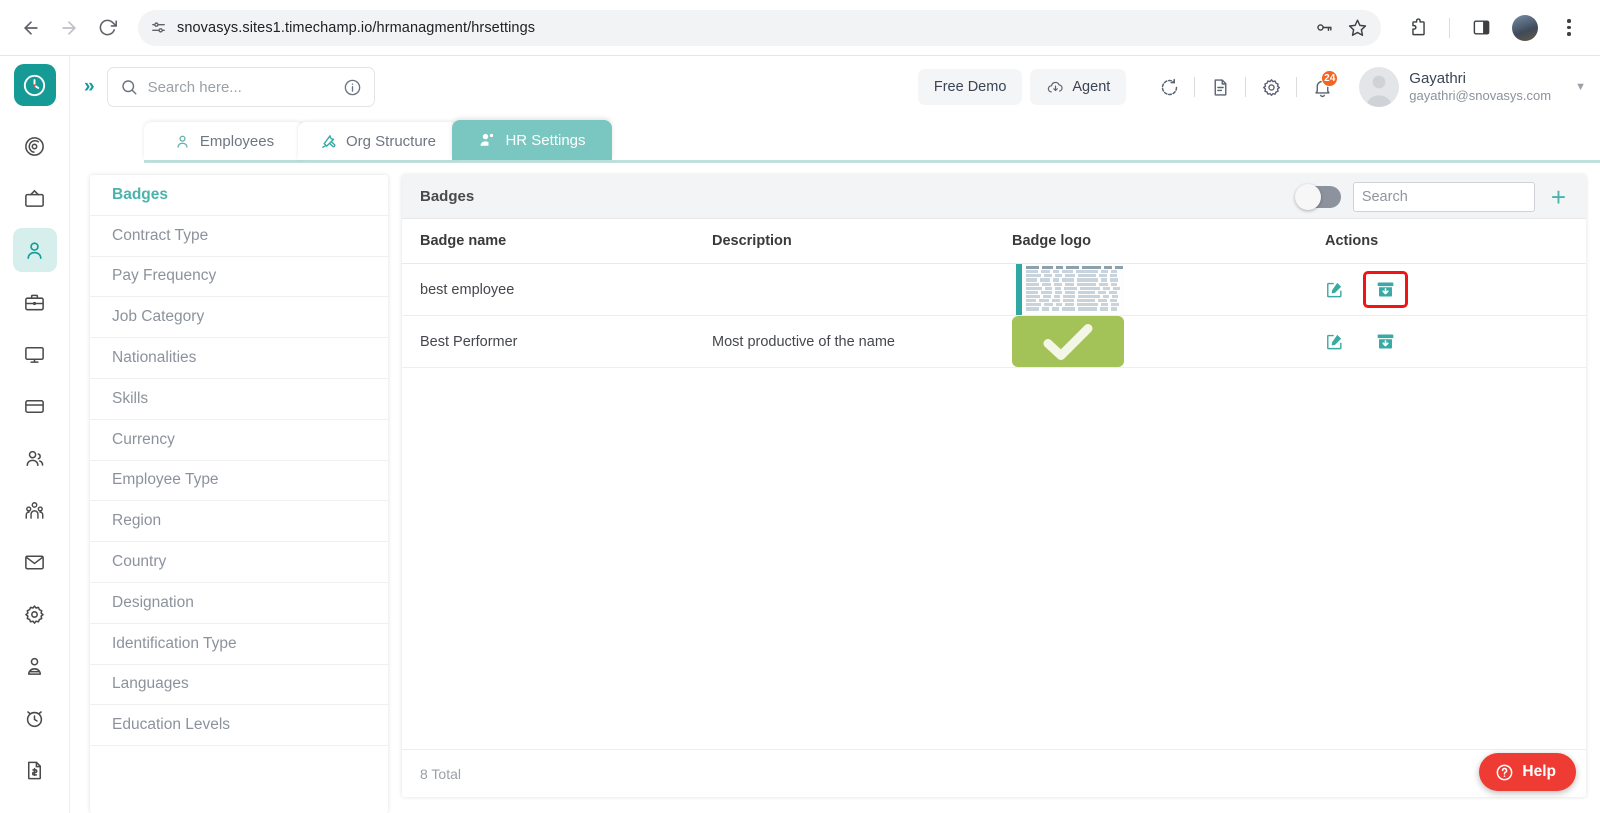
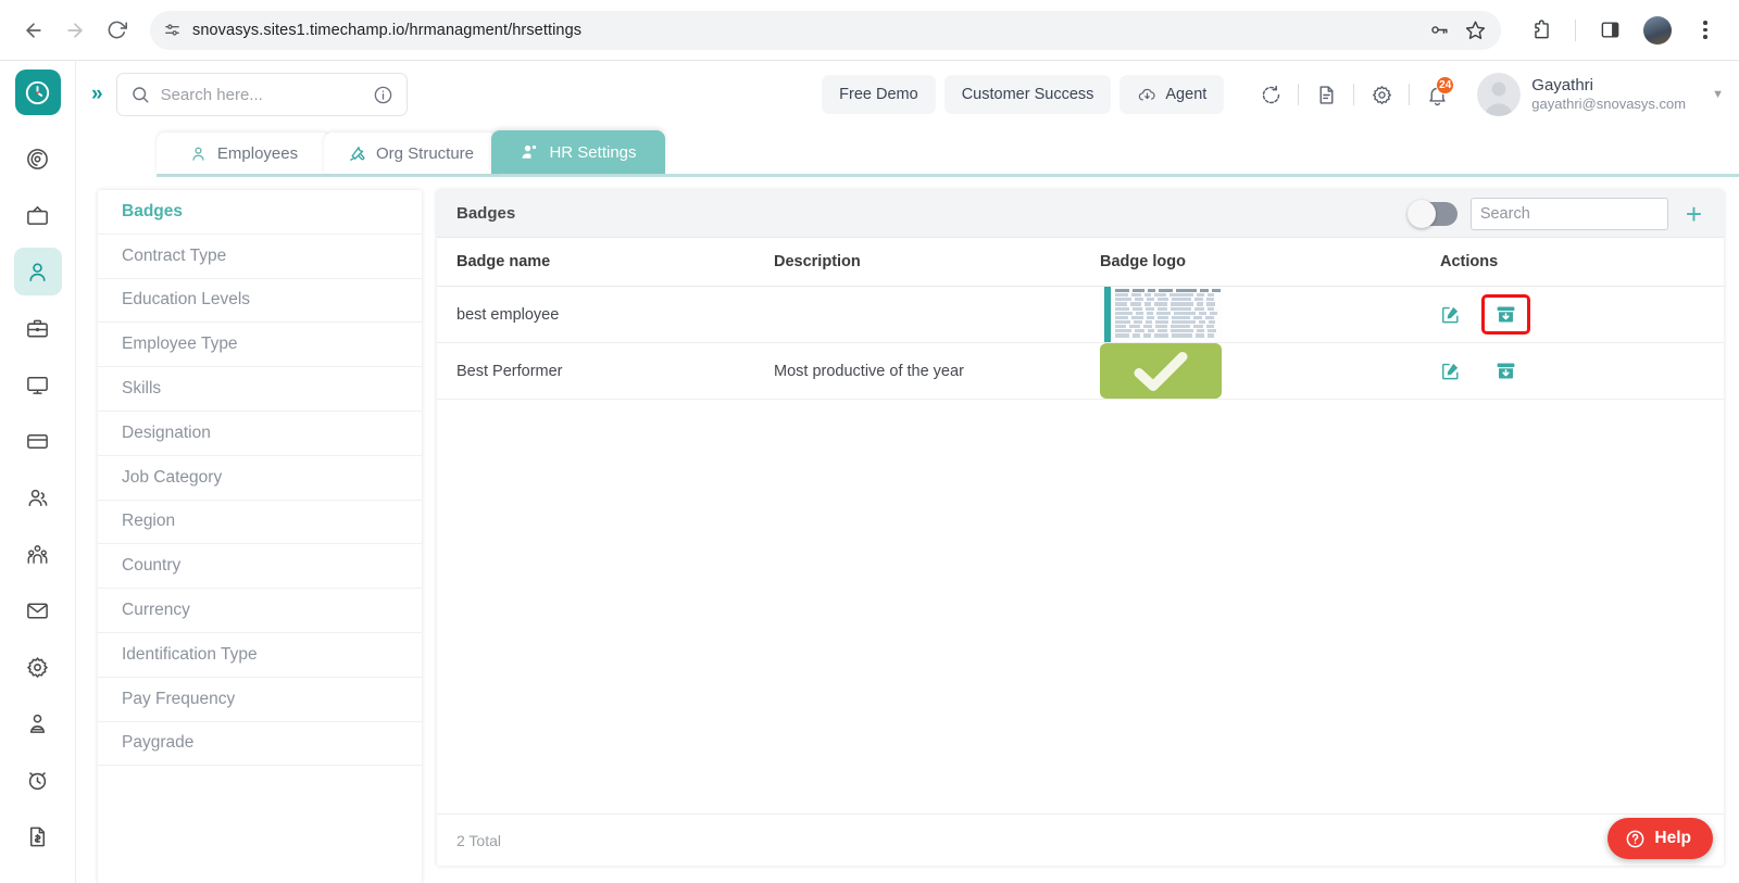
  snovasys.sites1.timechamp.io/hrmanagment/hrsettings
  »
  Search here...
  Free Demo
+ Customer Success
  Agent
  24
  Gayathri
  gayathri@snovasys.com
  ▼
  Employees
  Org Structure
  HR Settings
  Badges
  Contract Type
- Pay Frequency
+ Education Levels
- Job Category
+ Employee Type
- Nationalities
  Skills
- Currency
+ Designation
- Employee Type
+ Job Category
  Region
  Country
- Designation
+ Currency
  Identification Type
- Languages
- Education Levels
+ Pay Frequency
+ Paygrade
  Badges
  Search
  +
  Badge name	Description	Badge logo	Actions
  best employee
- Best Performer	Most productive of the name
+ Best Performer	Most productive of the year
- 8 Total
+ 2 Total
  Help
